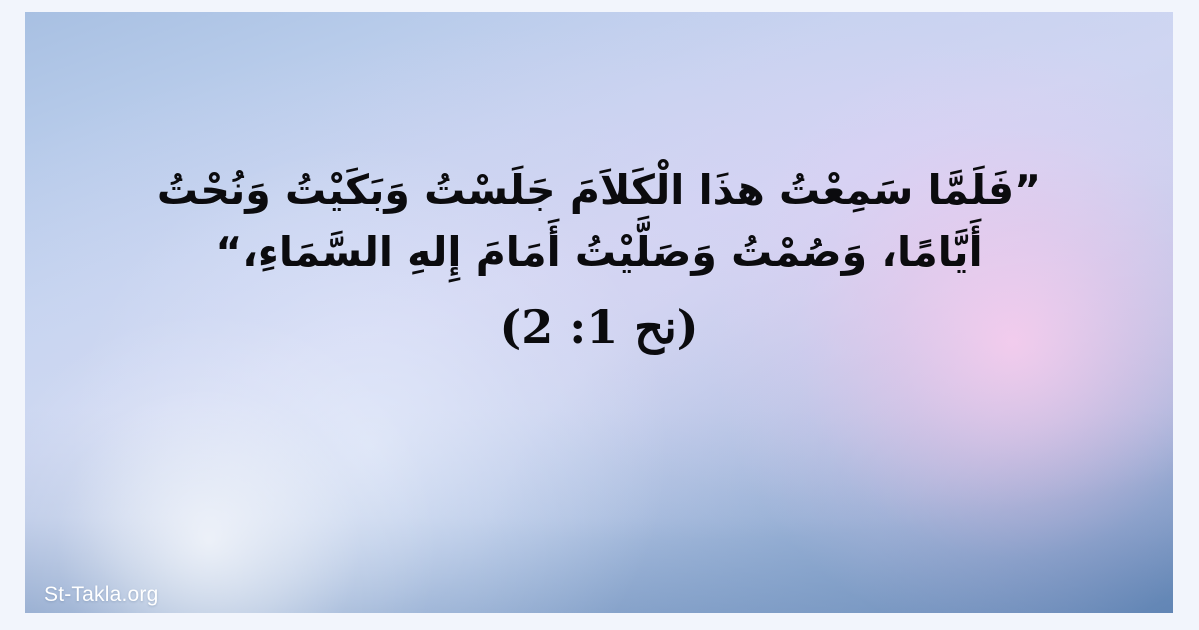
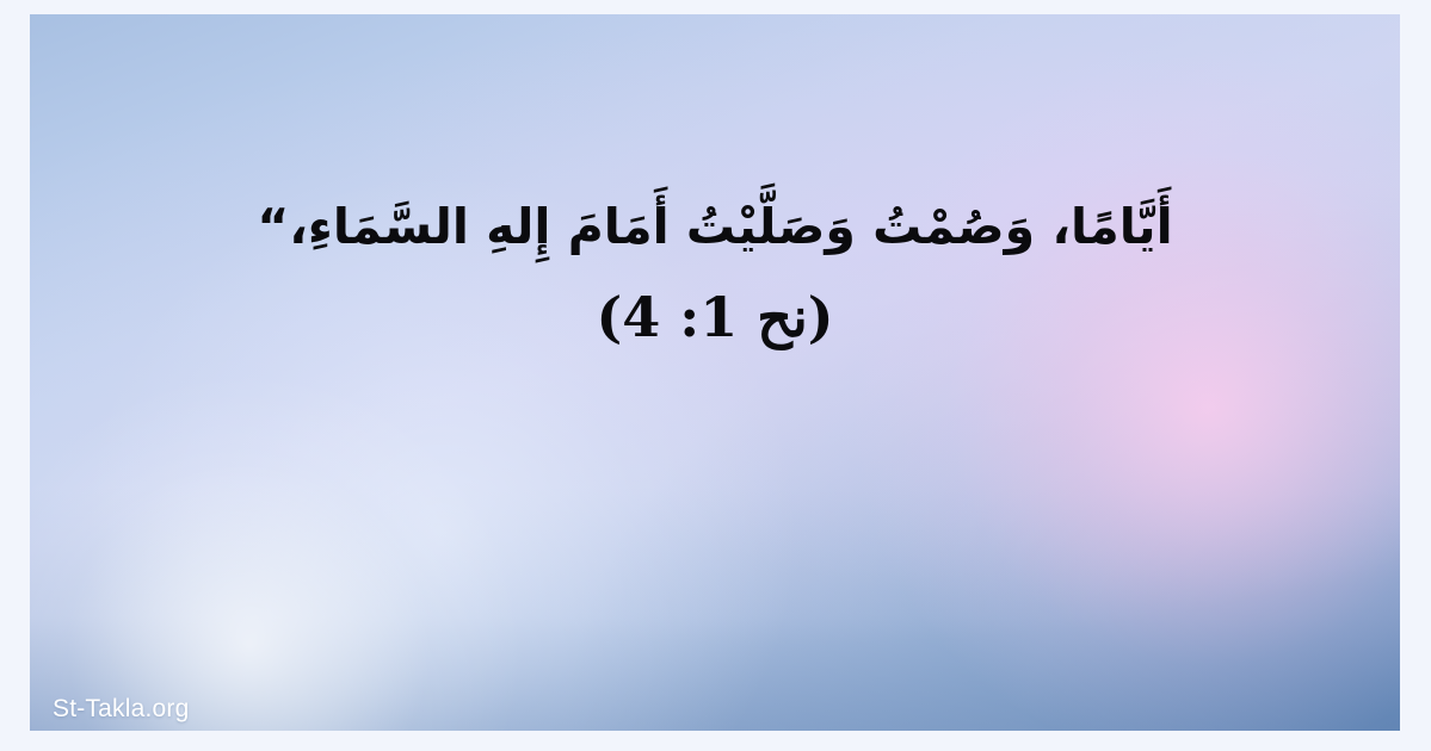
- ”فَلَمَّا سَمِعْتُ هذَا الْكَلاَمَ جَلَسْتُ وَبَكَيْتُ وَنُحْتُ
  أَيَّامًا، وَصُمْتُ وَصَلَّيْتُ أَمَامَ إِلهِ السَّمَاءِ،“
- (نح 1: 2)
+ (نح 1: 4)
  St-Takla.org
